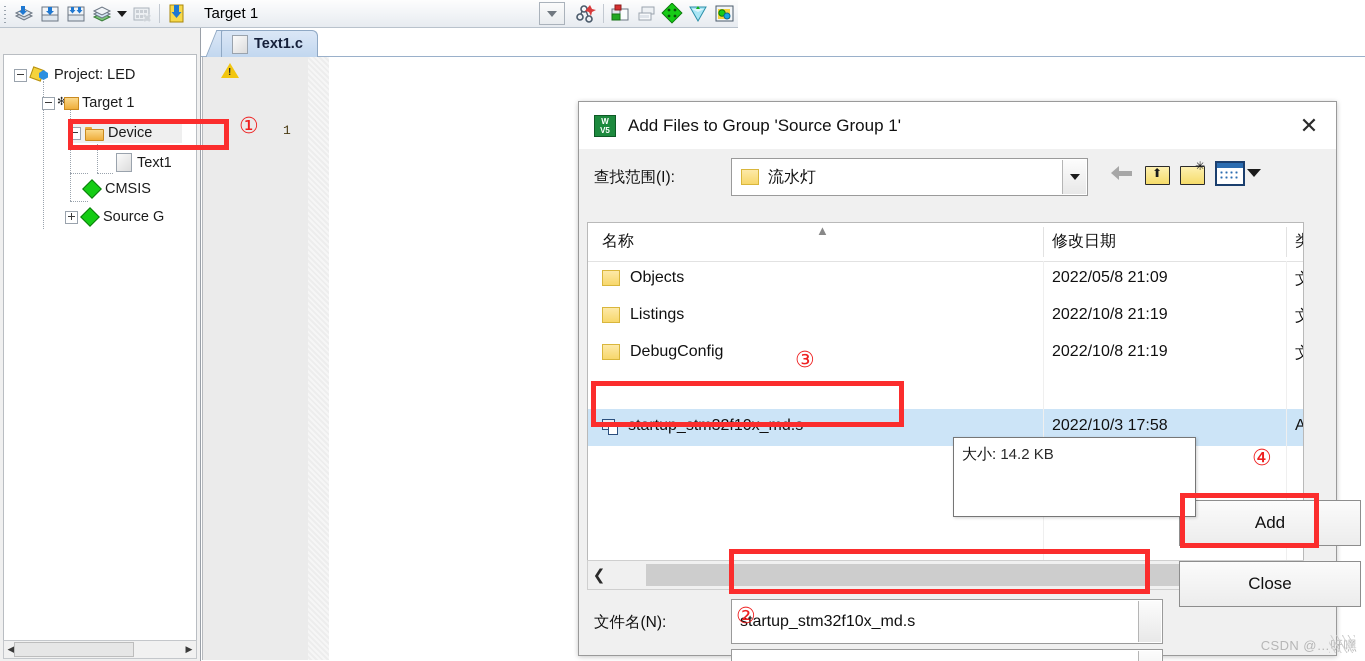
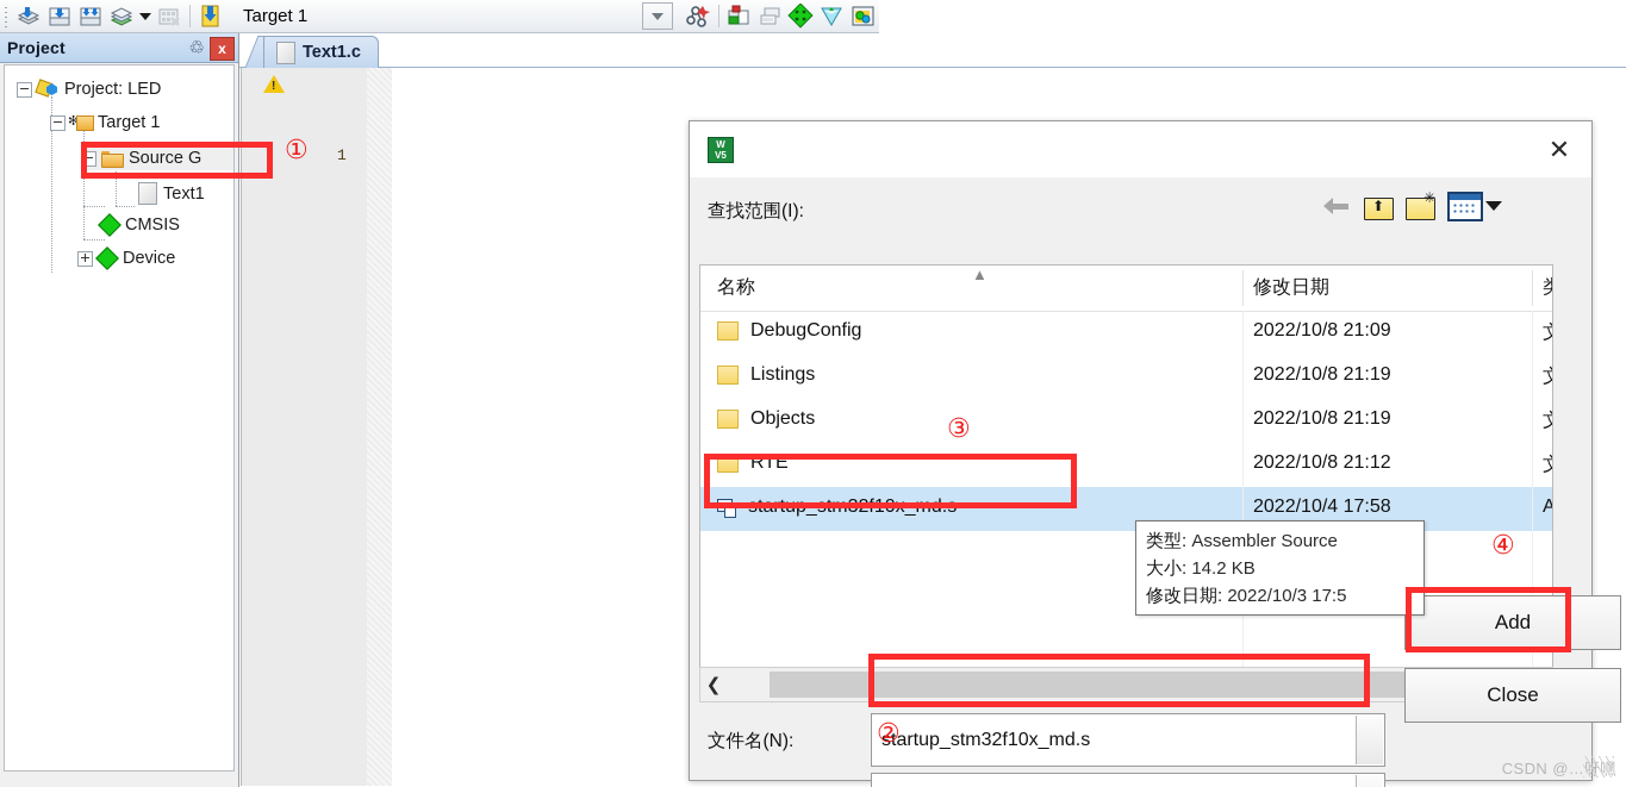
  Target 1
+ Project
+ ♲
+ x
  Project: LED
  ✻
  Target 1
- Device
+ Source G
  Text1
  CMSIS
- Source G
+ Device
- ◀
- ▶
  Text1.c
  1
  W
  V5
- Add Files to Group 'Source Group 1'
  ✕
  查找范围(I):
- 流水灯
  ▲
  名称
  修改日期
- Objects
+ DebugConfig
- 2022/05/8 21:09
+ 2022/10/8 21:09
  Listings
  2022/10/8 21:19
- DebugConfig
+ Objects
  2022/10/8 21:19
+ RTE
+ 2022/10/8 21:12
  startup_stm32f10x_md.s
- 2022/10/3 17:58
+ 2022/10/4 17:58
  ❮
  文件名(N):
  startup_stm32f10x_md.s
  Add
  Close
+ 类型: Assembler Source
  大小: 14.2 KB
+ 修改日期: 2022/10/3 17:5
  ①
  ③
  ④
  ②
  CSDN @…
